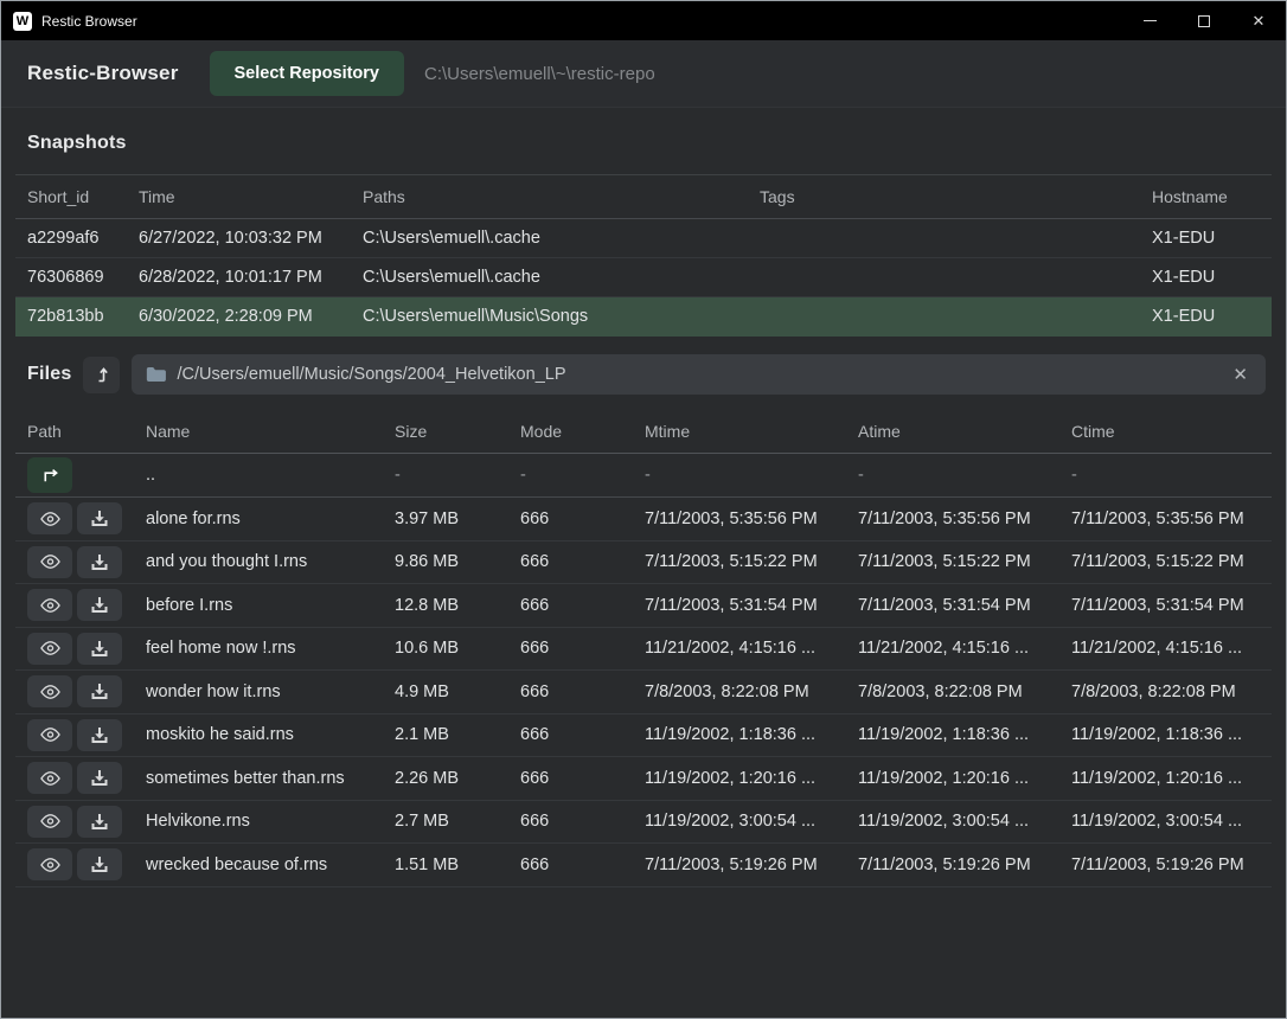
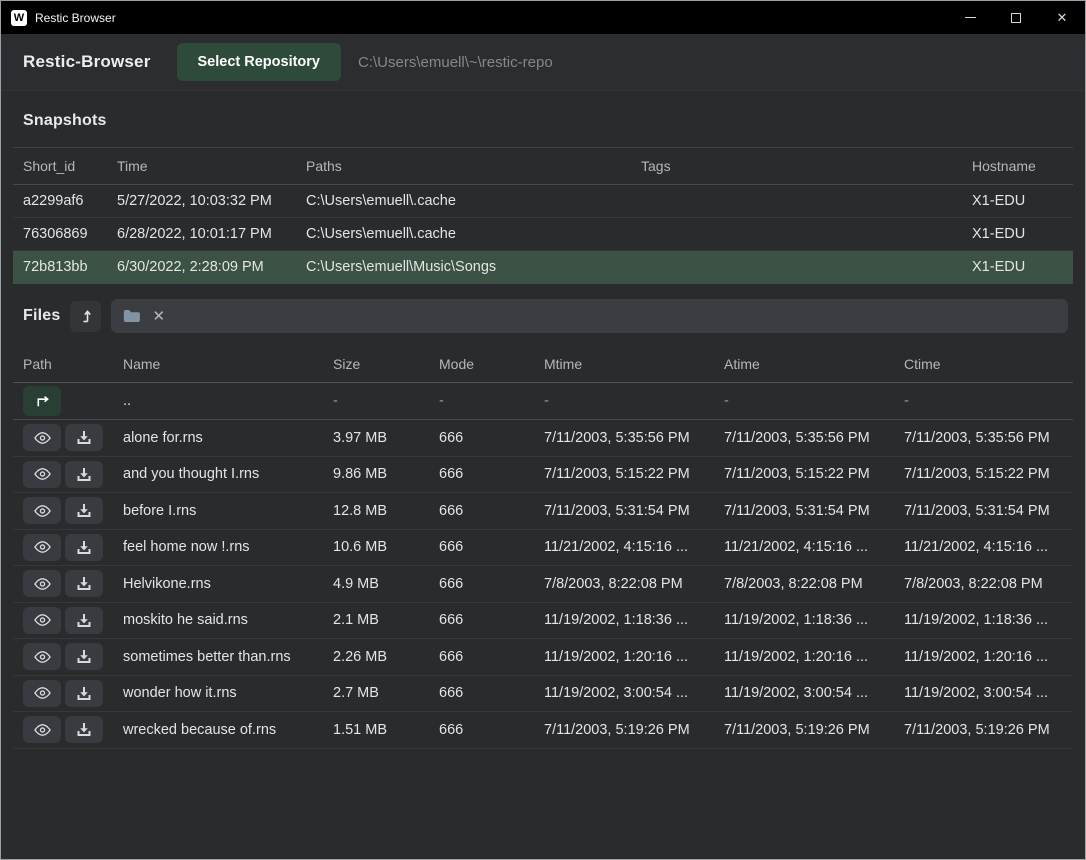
  W
  Restic Browser
  ✕
  Restic-Browser
  Select Repository
  C:\Users\emuell\~\restic-repo
  Snapshots
  Short_id
  Time
  Paths
  Tags
  Hostname
  a2299af6
- 6/27/2022, 10:03:32 PM
+ 5/27/2022, 10:03:32 PM
  C:\Users\emuell\.cache
  X1-EDU
  76306869
  6/28/2022, 10:01:17 PM
  C:\Users\emuell\.cache
  X1-EDU
  72b813bb
  6/30/2022, 2:28:09 PM
  C:\Users\emuell\Music\Songs
  X1-EDU
  Files
- /C/Users/emuell/Music/Songs/2004_Helvetikon_LP
  ✕
  Path
  Name
  Size
  Mode
  Mtime
  Atime
  Ctime
  ..
  -
  -
  -
  -
  -
  alone for.rns
  3.97 MB
  666
  7/11/2003, 5:35:56 PM
  7/11/2003, 5:35:56 PM
  7/11/2003, 5:35:56 PM
  and you thought I.rns
  9.86 MB
  666
  7/11/2003, 5:15:22 PM
  7/11/2003, 5:15:22 PM
  7/11/2003, 5:15:22 PM
  before I.rns
  12.8 MB
  666
  7/11/2003, 5:31:54 PM
  7/11/2003, 5:31:54 PM
  7/11/2003, 5:31:54 PM
  feel home now !.rns
  10.6 MB
  666
  11/21/2002, 4:15:16 ...
  11/21/2002, 4:15:16 ...
  11/21/2002, 4:15:16 ...
- wonder how it.rns
+ Helvikone.rns
  4.9 MB
  666
  7/8/2003, 8:22:08 PM
  7/8/2003, 8:22:08 PM
  7/8/2003, 8:22:08 PM
  moskito he said.rns
  2.1 MB
  666
  11/19/2002, 1:18:36 ...
  11/19/2002, 1:18:36 ...
  11/19/2002, 1:18:36 ...
  sometimes better than.rns
  2.26 MB
  666
  11/19/2002, 1:20:16 ...
  11/19/2002, 1:20:16 ...
  11/19/2002, 1:20:16 ...
- Helvikone.rns
+ wonder how it.rns
  2.7 MB
  666
  11/19/2002, 3:00:54 ...
  11/19/2002, 3:00:54 ...
  11/19/2002, 3:00:54 ...
  wrecked because of.rns
  1.51 MB
  666
  7/11/2003, 5:19:26 PM
  7/11/2003, 5:19:26 PM
  7/11/2003, 5:19:26 PM
